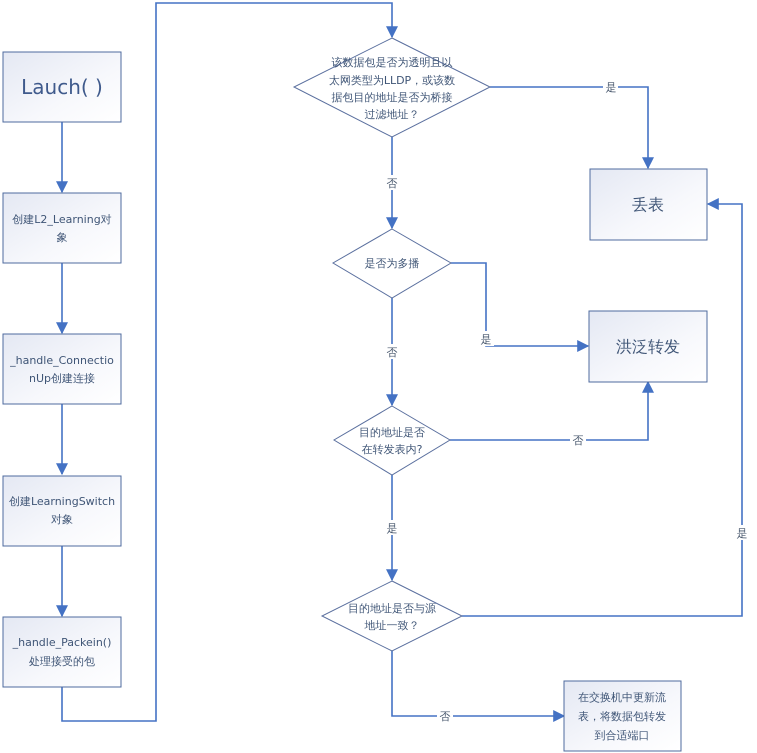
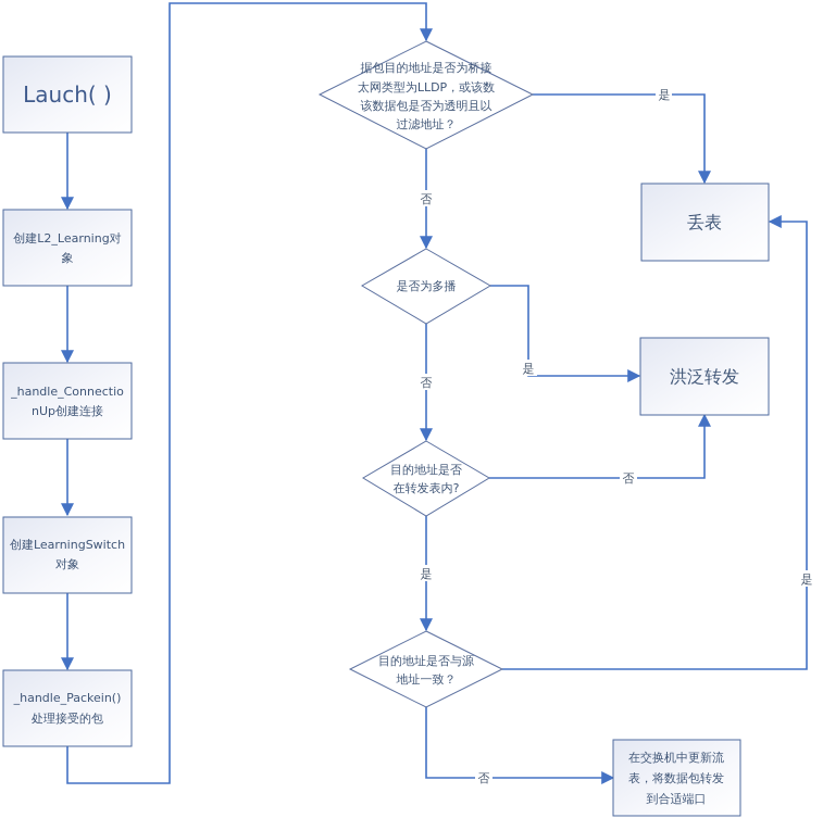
  是
  否
  是
  否
  否
  是
  是
  否
  Lauch( )
  创建L2_Learning对
  象
  _handle_Connectio
  nUp创建连接
  创建LearningSwitch
  对象
  _handle_Packein()
  处理接受的包
- 该数据包是否为透明且以
+ 据包目的地址是否为桥接
  太网类型为LLDP，或该数
- 据包目的地址是否为桥接
+ 该数据包是否为透明且以
  过滤地址？
  丢表
  是否为多播
  洪泛转发
  目的地址是否
  在转发表内?
  目的地址是否与源
  地址一致？
  在交换机中更新流
  表，将数据包转发
  到合适端口
